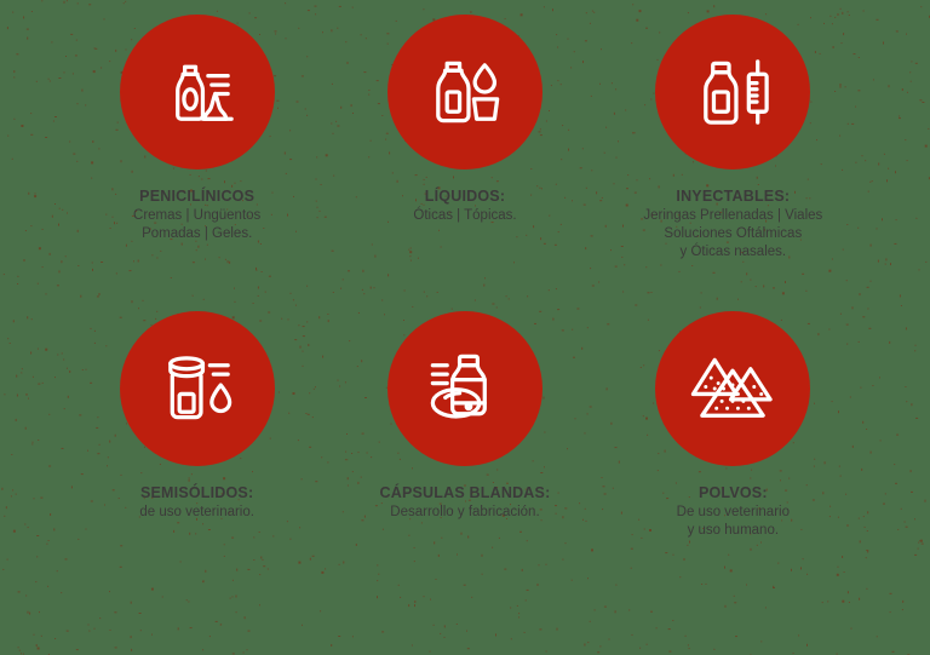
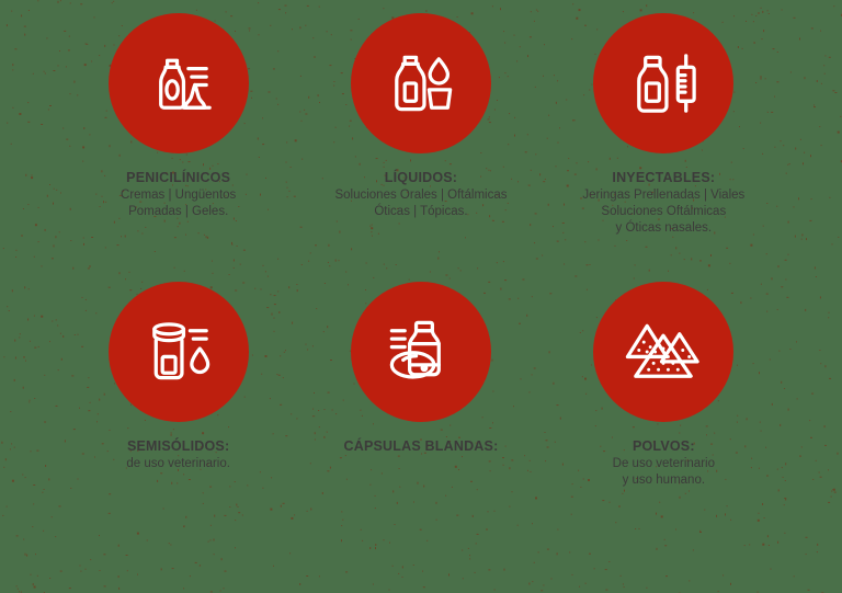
  PENICILÍNICOS
  Cremas | Ungüentos
  Pomadas | Geles.
  LÍQUIDOS:
+ Soluciones Orales | Oftálmicas
  Óticas | Tópicas.
  INYECTABLES:
  Jeringas Prellenadas | Viales
  Soluciones Oftálmicas
  y Óticas nasales.
  SEMISÓLIDOS:
  de uso veterinario.
  CÁPSULAS BLANDAS:
- Desarrollo y fabricación.
  POLVOS:
  De uso veterinario
  y uso humano.
